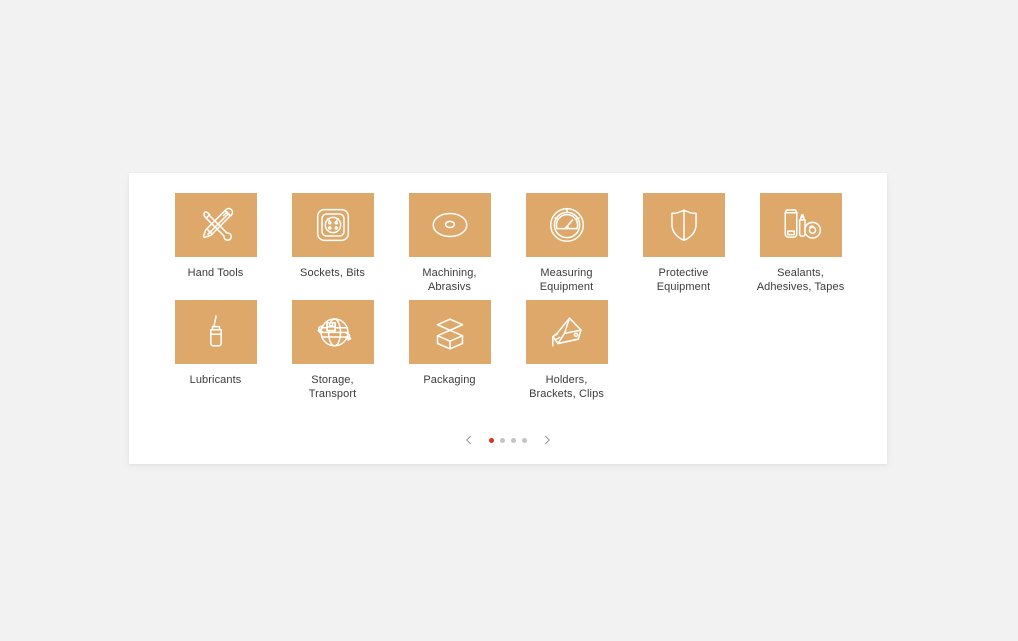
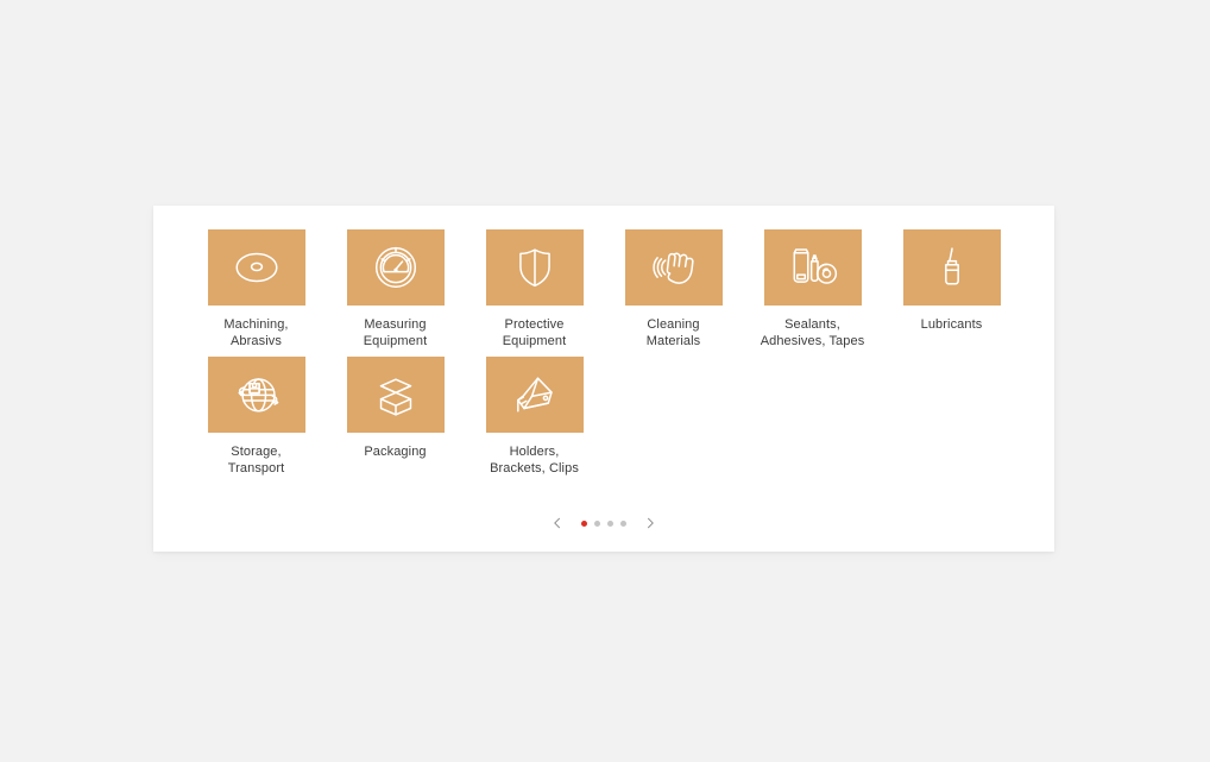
- Hand Tools
- Sockets, Bits
  Machining,
  Abrasivs
  Measuring
  Equipment
  Protective
  Equipment
+ Cleaning
+ Materials
  Sealants,
  Adhesives, Tapes
  Lubricants
  Storage,
  Transport
  Packaging
  Holders,
  Brackets, Clips
